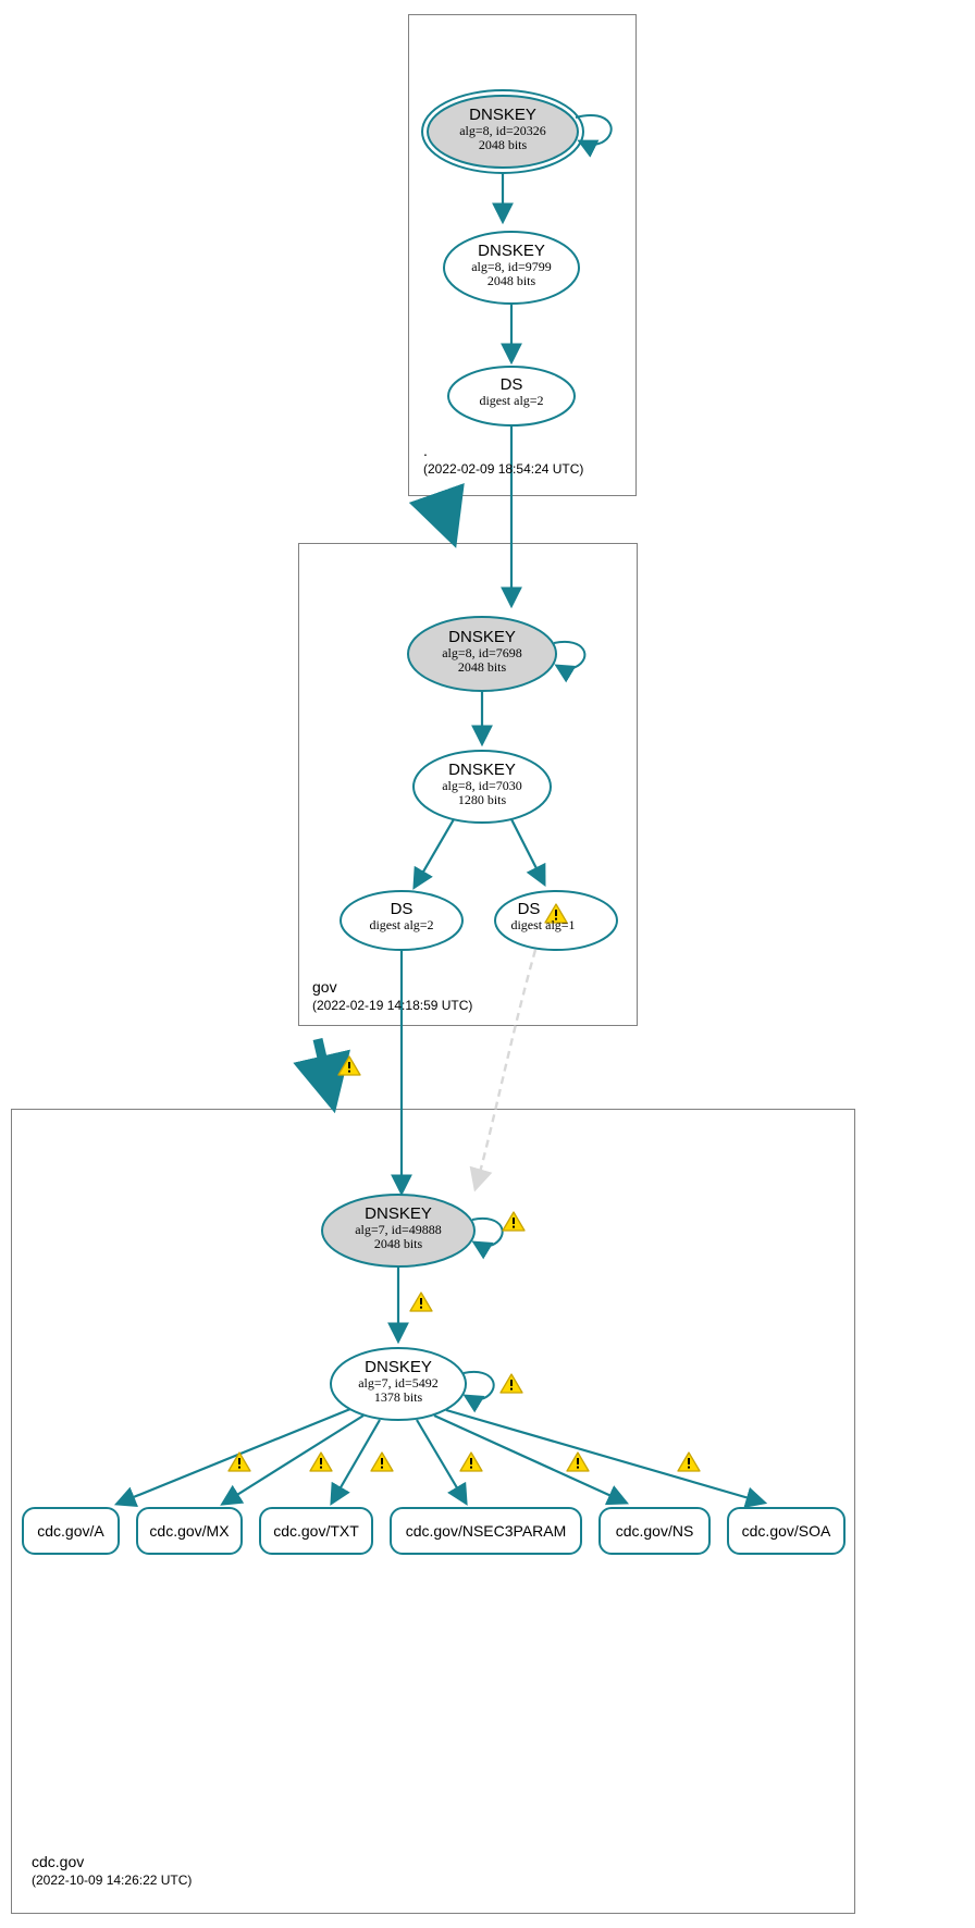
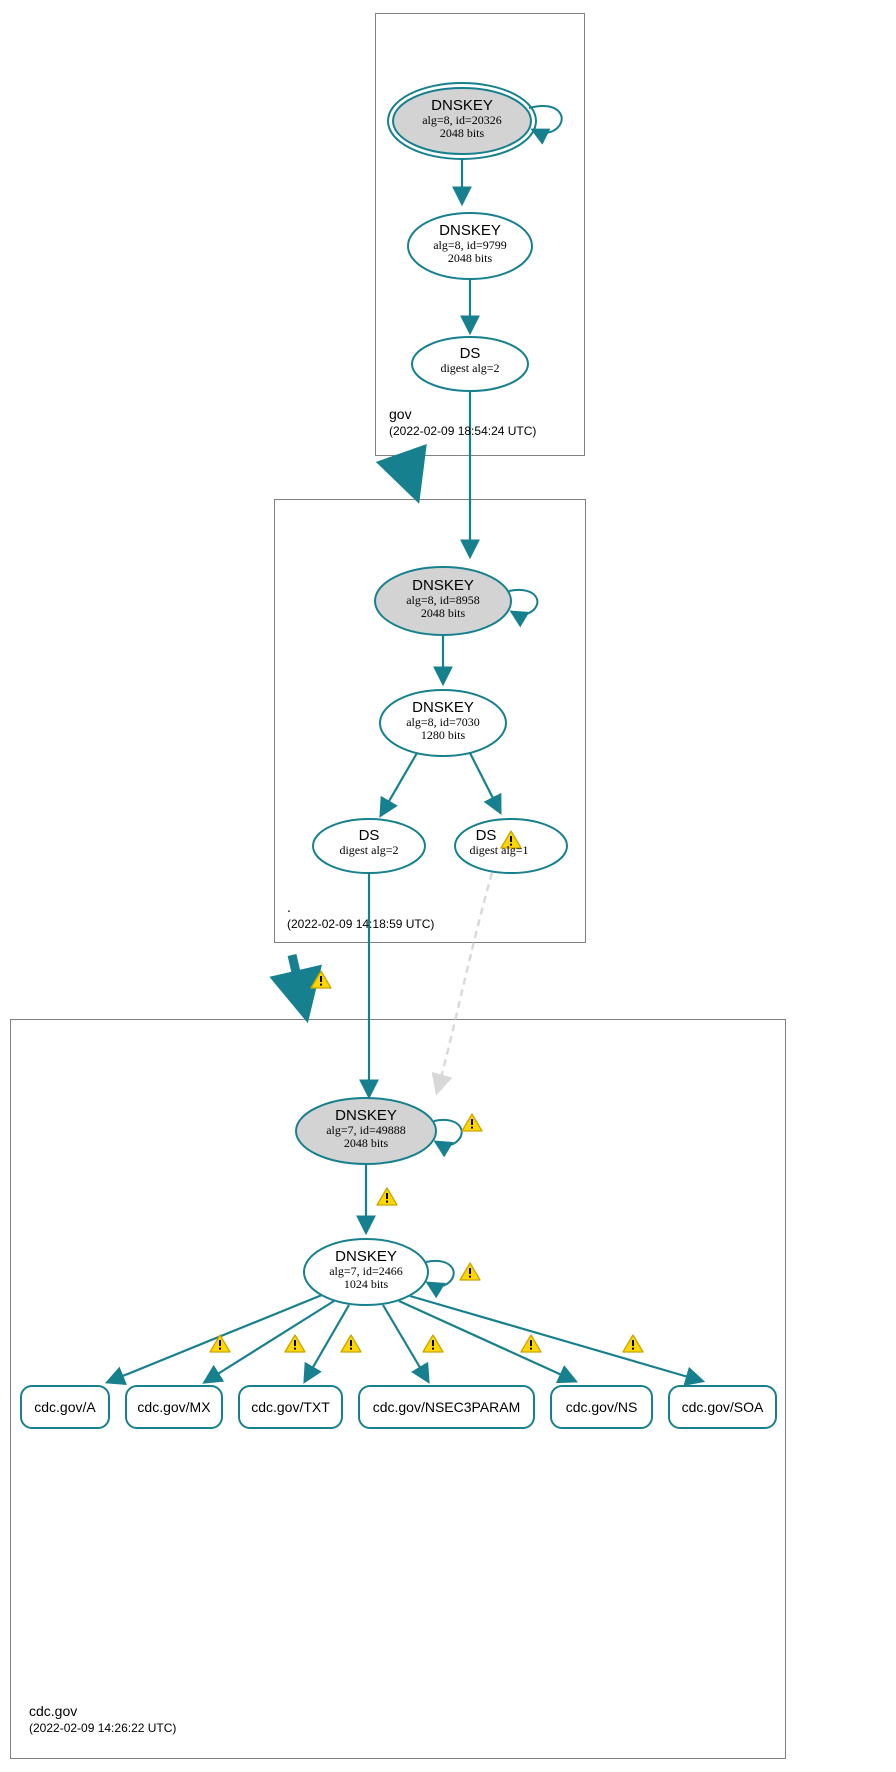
  DNSKEY
  alg=8, id=20326
  2048 bits
  DNSKEY
  alg=8, id=9799
  2048 bits
  DS
  digest alg=2
  DNSKEY
- alg=8, id=7698
+ alg=8, id=8958
  2048 bits
  DNSKEY
  alg=8, id=7030
  1280 bits
  DS
  digest alg=2
  DS
  digest alg=1
  DNSKEY
  alg=7, id=49888
  2048 bits
  DNSKEY
- alg=7, id=5492
+ alg=7, id=2466
- 1378 bits
+ 1024 bits
  cdc.gov/A
  cdc.gov/MX
  cdc.gov/TXT
  cdc.gov/NSEC3PARAM
  cdc.gov/NS
  cdc.gov/SOA
- .
+ gov
  (2022-02-09 18:54:24 UTC)
- gov
+ .
- (2022-02-19 14:18:59 UTC)
+ (2022-02-09 14:18:59 UTC)
  cdc.gov
- (2022-10-09 14:26:22 UTC)
+ (2022-02-09 14:26:22 UTC)
